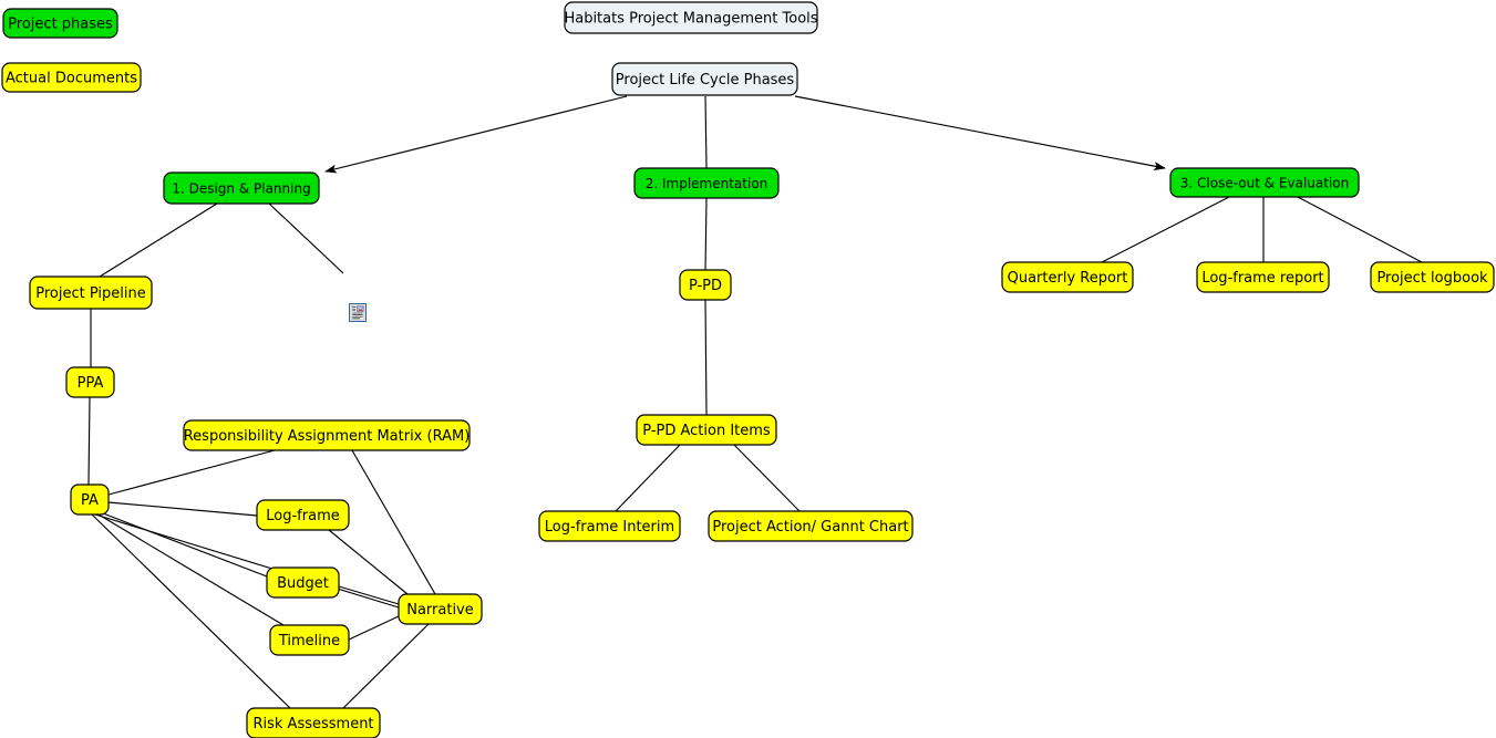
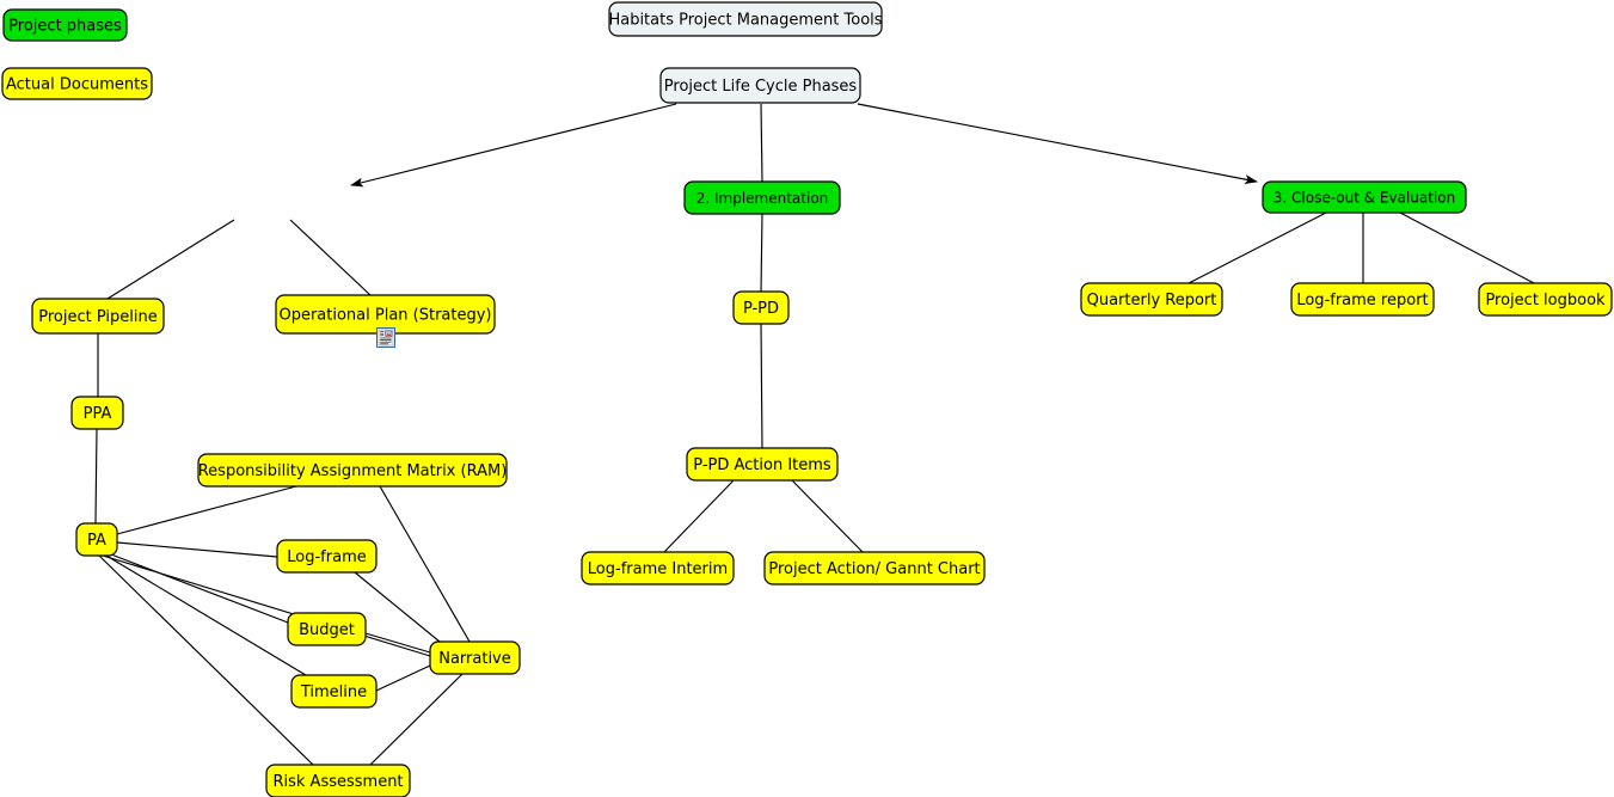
  Habitats Project Management Tools
  Project Life Cycle Phases
- 1. Design & Planning
  2. Implementation
  3. Close-out & Evaluation
  Project Pipeline
+ Operational Plan (Strategy)
  PPA
  PA
  Responsibility Assignment Matrix (RAM)
  Log-frame
  Budget
  Timeline
  Narrative
  Risk Assessment
  P-PD
  P-PD Action Items
  Log-frame Interim
  Project Action/ Gannt Chart
  Quarterly Report
  Log-frame report
  Project logbook
  Project phases
  Actual Documents
